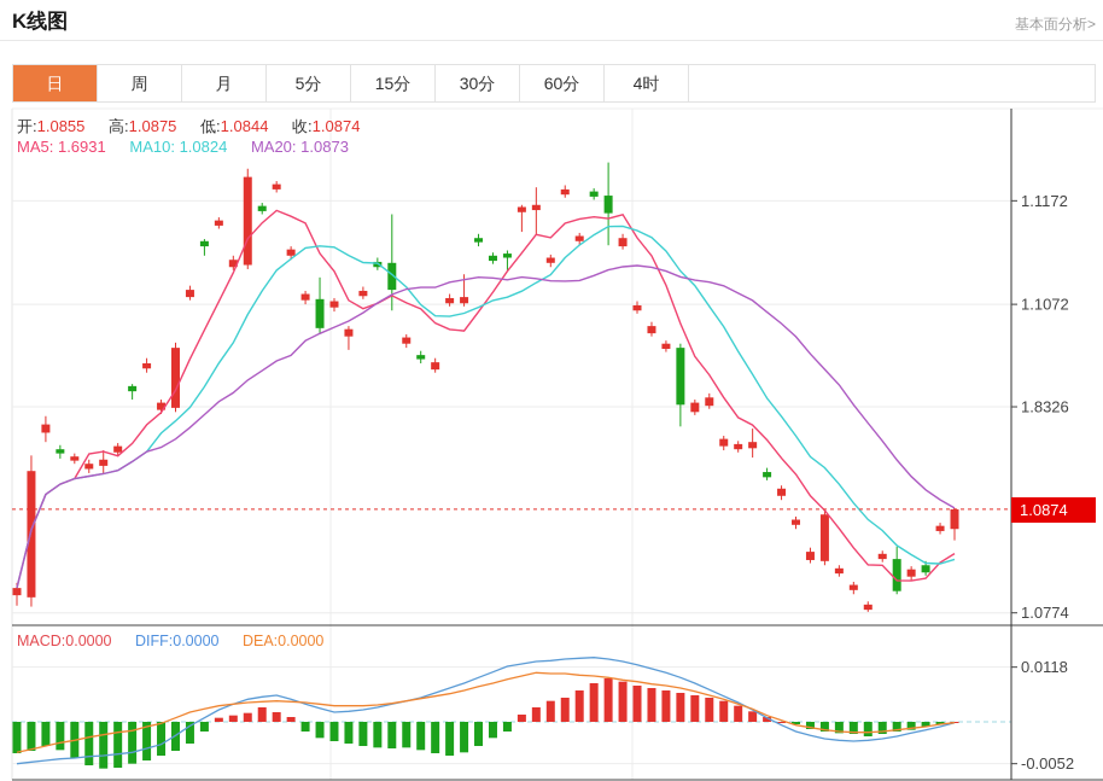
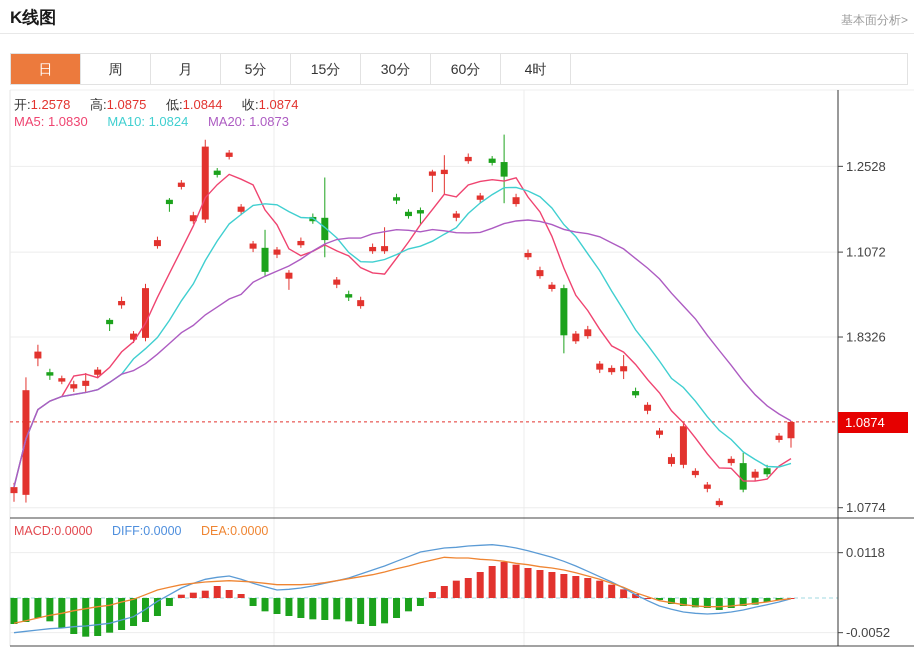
- 1.1172
+ 1.2528
  1.1072
  1.8326
  1.0774
  0.0118
  -0.0052
  K线图
  基本面分析>
  日
  周
  月
  5分
  15分
  30分
  60分
  4时
- 开:1.0855 高:1.0875 低:1.0844 收:1.0874
+ 开:1.2578 高:1.0875 低:1.0844 收:1.0874
- MA5: 1.6931 MA10: 1.0824 MA20: 1.0873
+ MA5: 1.0830 MA10: 1.0824 MA20: 1.0873
  MACD:0.0000 DIFF:0.0000 DEA:0.0000
  1.0874
